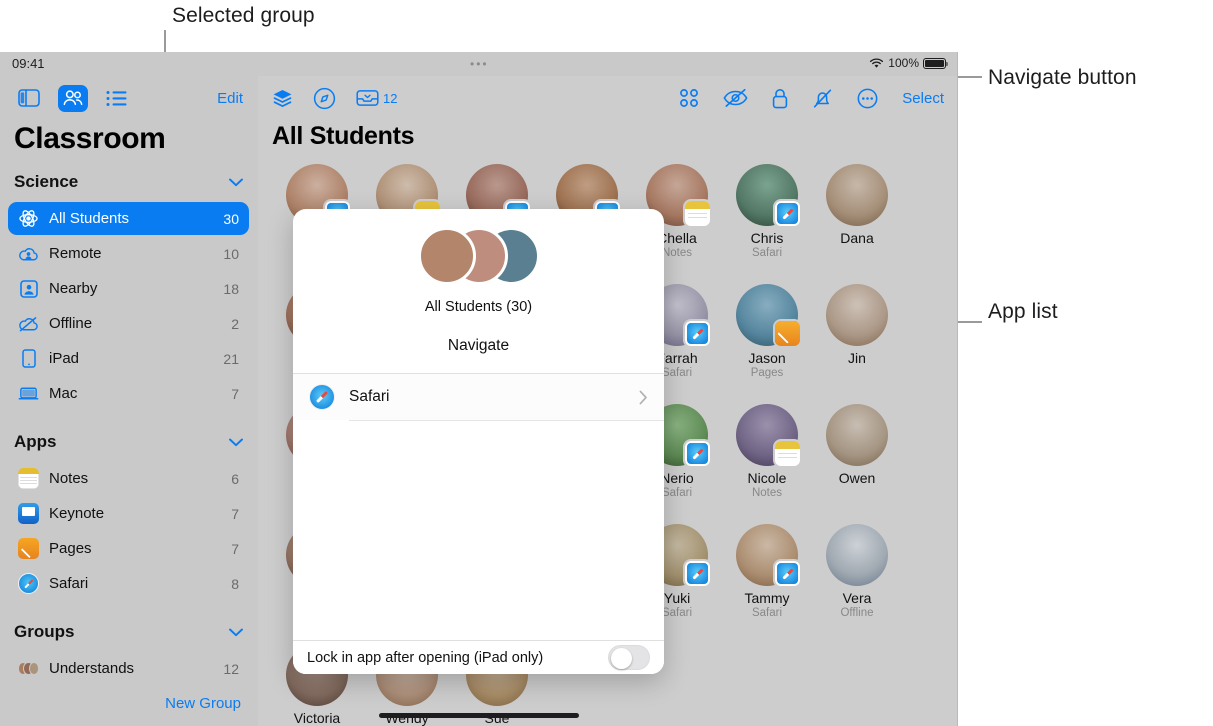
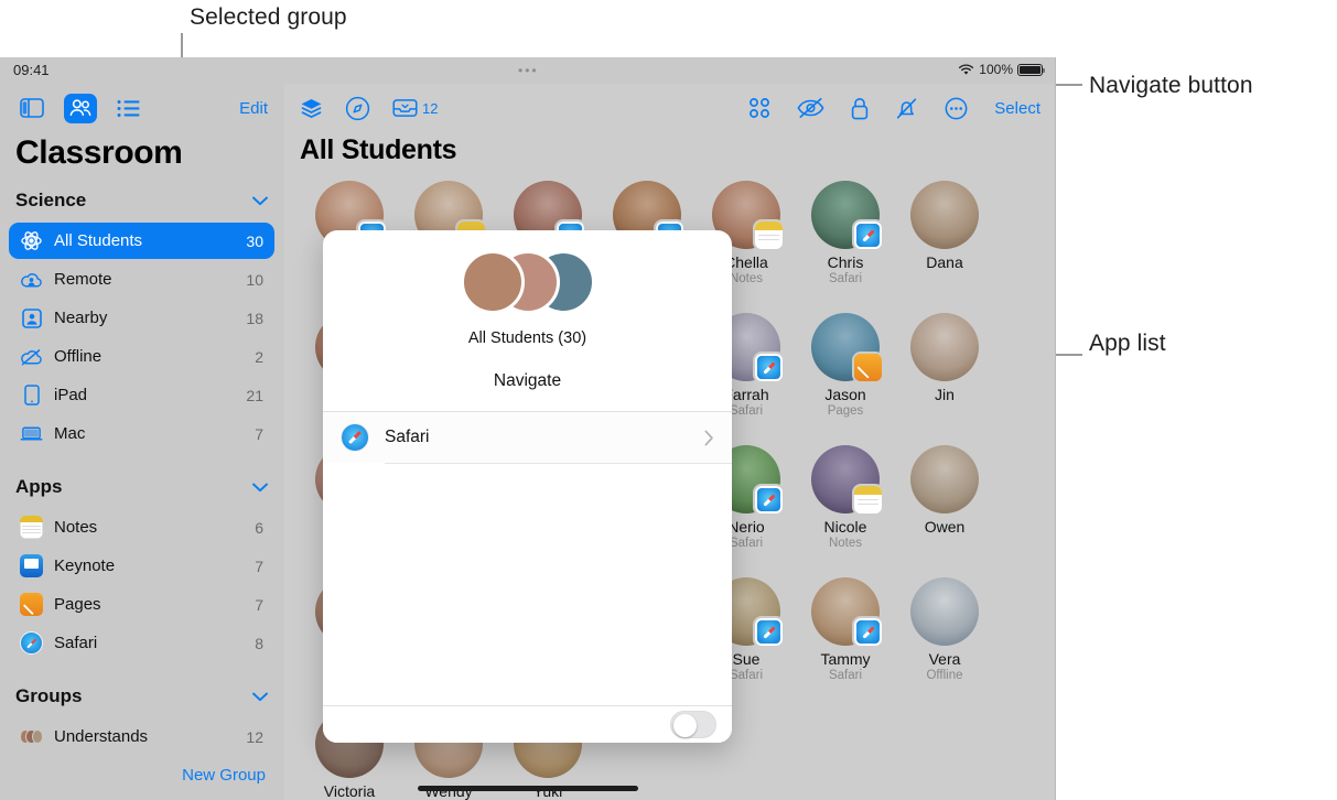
  Selected group
  Navigate button
  App list
  09:41
  •••
  100%
  Edit
  Classroom
  Science
  All Students
  30
  Remote
  10
  Nearby
  18
  Offline
  2
  iPad
  21
  Mac
  7
  Apps
  Notes
  6
  Keynote
  7
  Pages
  7
  Safari
  8
  Groups
  Understands
  12
  New Group
  12
  Select
  All Students
  hella
  Notes
  Chris
  Safari
  Dana
  arrah
  Safari
  Jason
  Pages
  Jin
  Nerio
  Safari
  Nicole
  Notes
  Owen
- Yuki
+ Sue
  Safari
  Tammy
  Safari
  Vera
  Offline
  Victoria
  Wendy
- Sue
+ Yuki
  All Students (30)
  Navigate
  Safari
- Lock in app after opening (iPad only)
